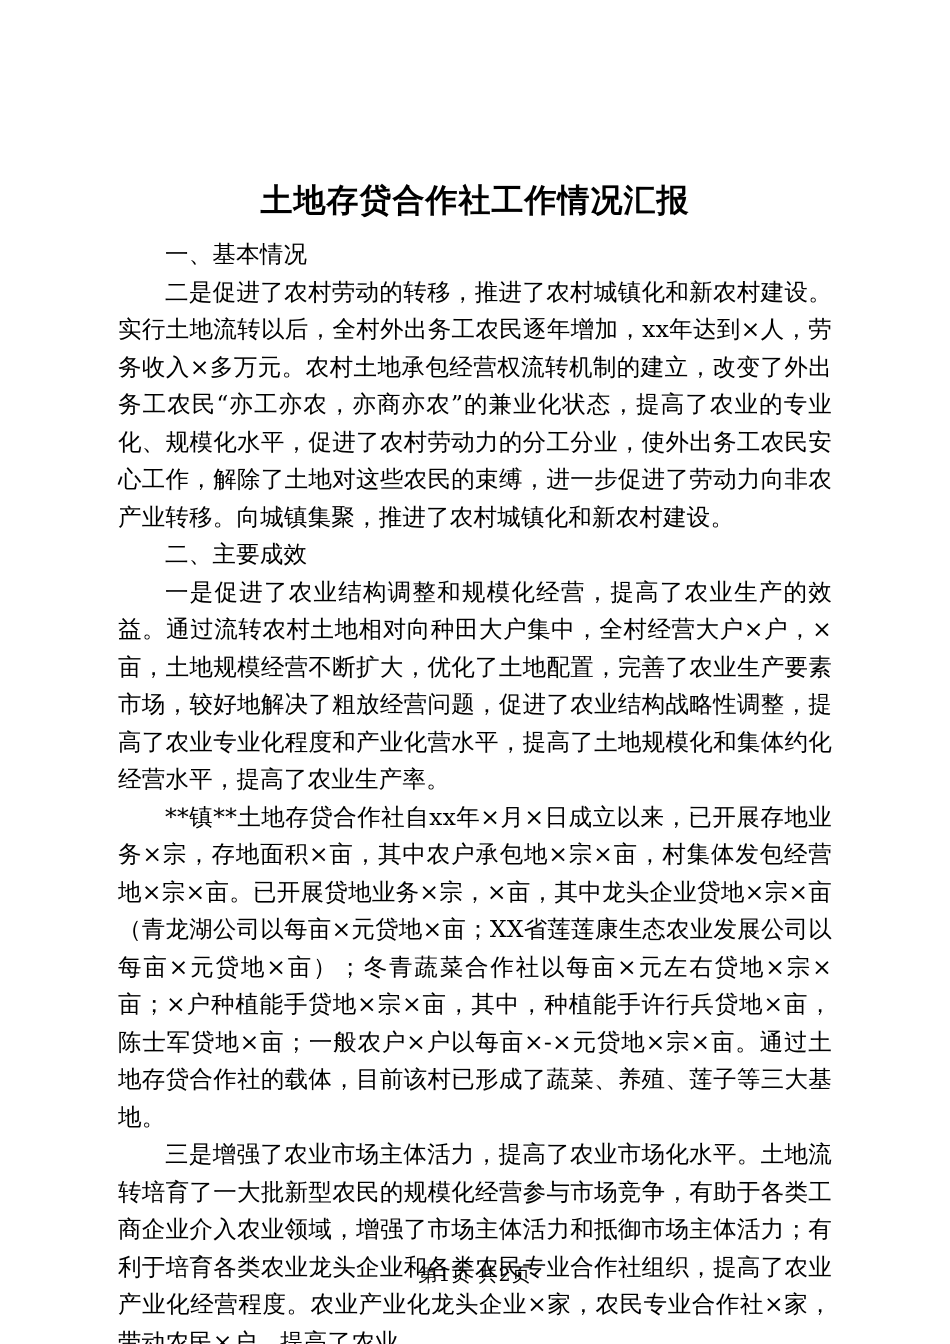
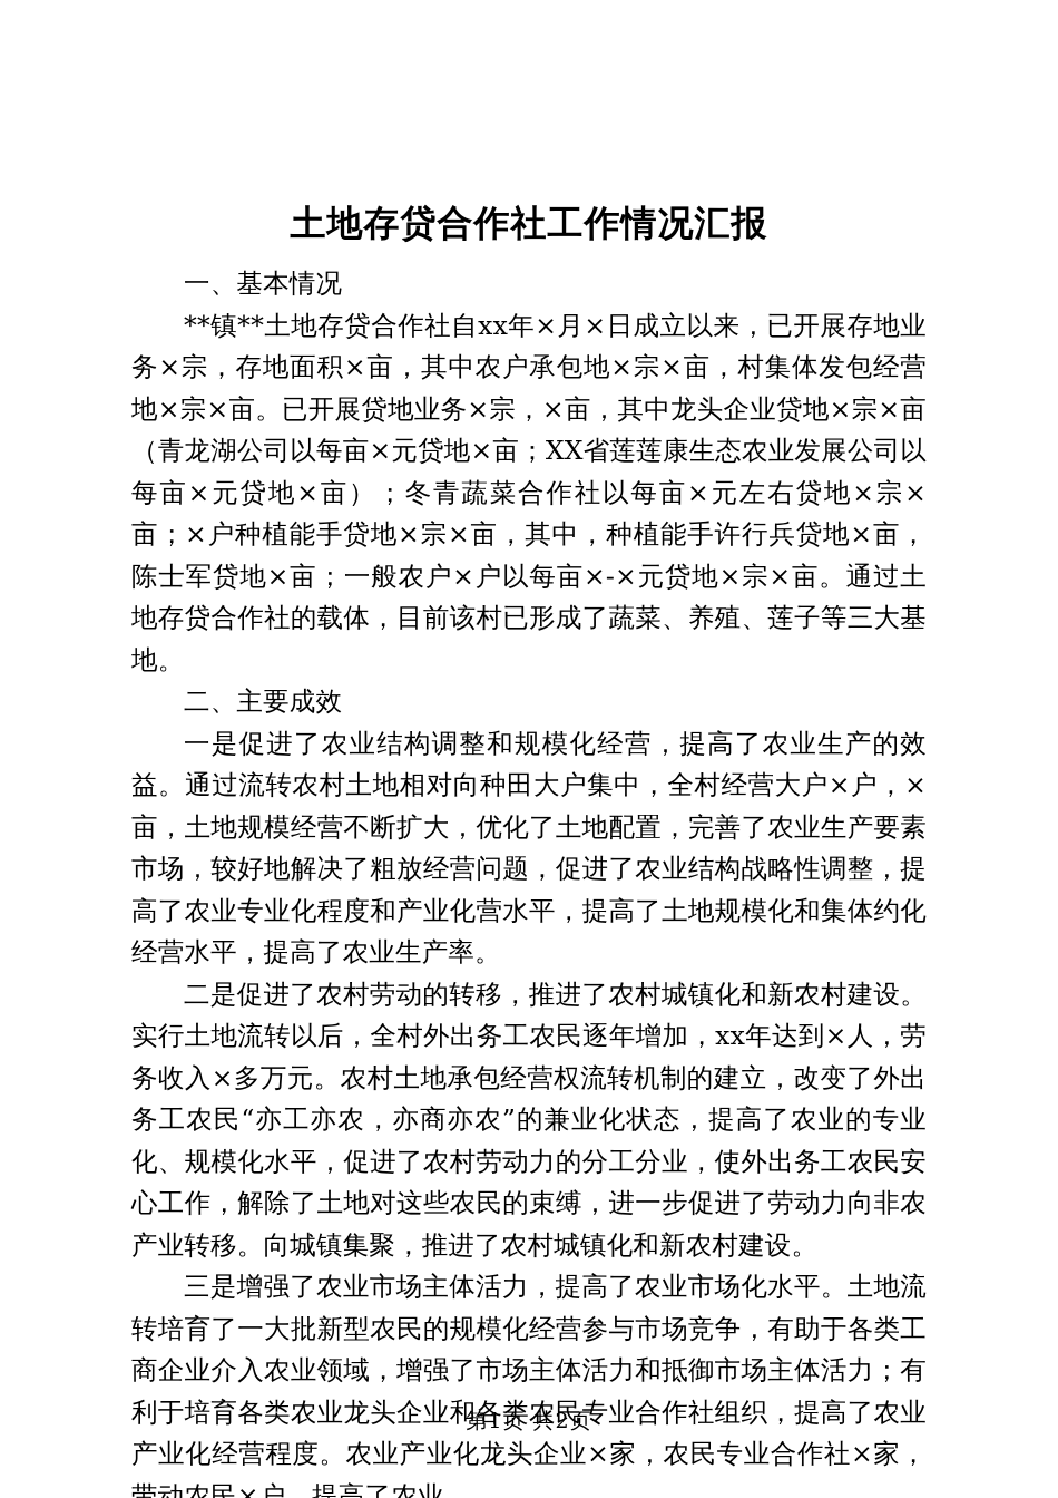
  土地存贷合作社工作情况汇报
  一、基本情况
- 二是促进了农村劳动的转移，推进了农村城镇化和新农村建设。实行土地流转以后，全村外出务工农民逐年增加，xx年达到×人，劳务收入×多万元。农村土地承包经营权流转机制的建立，改变了外出务工农民“亦工亦农，亦商亦农”的兼业化状态，提高了农业的专业化、规模化水平，促进了农村劳动力的分工分业，使外出务工农民安心工作，解除了土地对这些农民的束缚，进一步促进了劳动力向非农产业转移。向城镇集聚，推进了农村城镇化和新农村建设。
+ **镇**土地存贷合作社自xx年×月×日成立以来，已开展存地业务×宗，存地面积×亩，其中农户承包地×宗×亩，村集体发包经营地×宗×亩。已开展贷地业务×宗，×亩，其中龙头企业贷地×宗×亩（青龙湖公司以每亩×元贷地×亩；XX省莲莲康生态农业发展公司以每亩×元贷地×亩）；冬青蔬菜合作社以每亩×元左右贷地×宗×亩；×户种植能手贷地×宗×亩，其中，种植能手许行兵贷地×亩，陈士军贷地×亩；一般农户×户以每亩×-×元贷地×宗×亩。通过土地存贷合作社的载体，目前该村已形成了蔬菜、养殖、莲子等三大基地。
  二、主要成效
  一是促进了农业结构调整和规模化经营，提高了农业生产的效益。通过流转农村土地相对向种田大户集中，全村经营大户×户，×亩，土地规模经营不断扩大，优化了土地配置，完善了农业生产要素市场，较好地解决了粗放经营问题，促进了农业结构战略性调整，提高了农业专业化程度和产业化营水平，提高了土地规模化和集体约化经营水平，提高了农业生产率。
- **镇**土地存贷合作社自xx年×月×日成立以来，已开展存地业务×宗，存地面积×亩，其中农户承包地×宗×亩，村集体发包经营地×宗×亩。已开展贷地业务×宗，×亩，其中龙头企业贷地×宗×亩（青龙湖公司以每亩×元贷地×亩；XX省莲莲康生态农业发展公司以每亩×元贷地×亩）；冬青蔬菜合作社以每亩×元左右贷地×宗×亩；×户种植能手贷地×宗×亩，其中，种植能手许行兵贷地×亩，陈士军贷地×亩；一般农户×户以每亩×-×元贷地×宗×亩。通过土地存贷合作社的载体，目前该村已形成了蔬菜、养殖、莲子等三大基地。
+ 二是促进了农村劳动的转移，推进了农村城镇化和新农村建设。实行土地流转以后，全村外出务工农民逐年增加，xx年达到×人，劳务收入×多万元。农村土地承包经营权流转机制的建立，改变了外出务工农民“亦工亦农，亦商亦农”的兼业化状态，提高了农业的专业化、规模化水平，促进了农村劳动力的分工分业，使外出务工农民安心工作，解除了土地对这些农民的束缚，进一步促进了劳动力向非农产业转移。向城镇集聚，推进了农村城镇化和新农村建设。
  三是增强了农业市场主体活力，提高了农业市场化水平。土地流转培育了一大批新型农民的规模化经营参与市场竞争，有助于各类工商企业介入农业领域，增强了市场主体活力和抵御市场主体活力；有利于培育各类农业龙头企业和各类农民专业合作社组织，提高了农业产业化经营程度。农业产业化龙头企业×家，农民专业合作社×家，带动农民×户，提高了农业
  第1页 共2页
